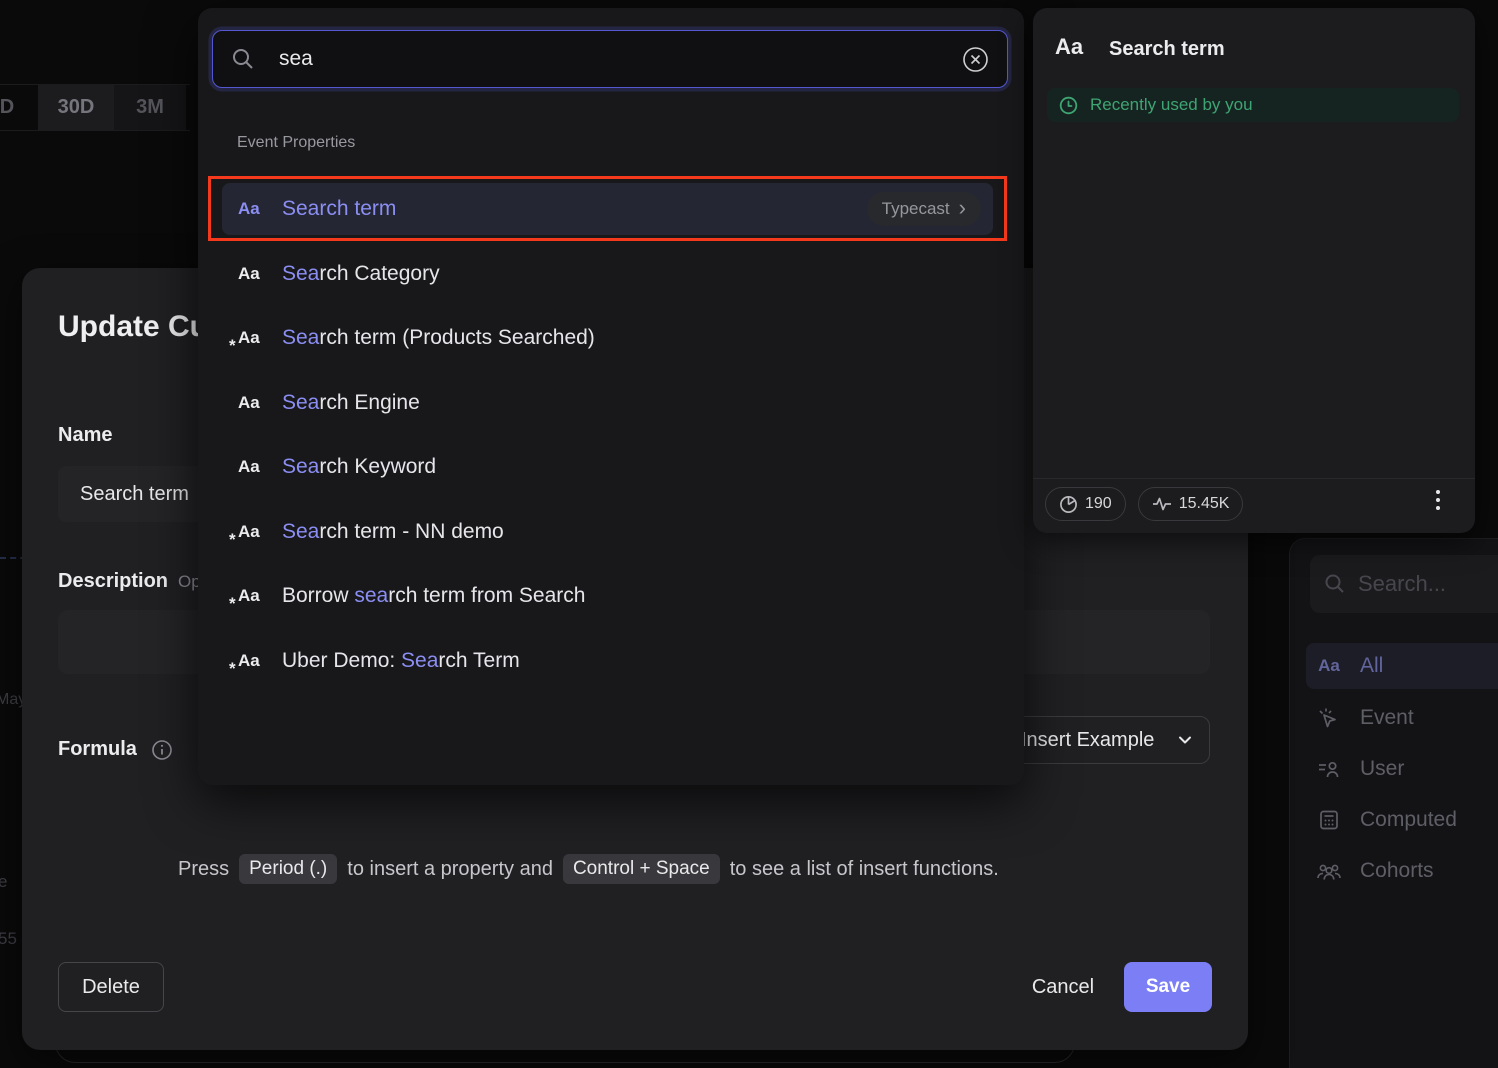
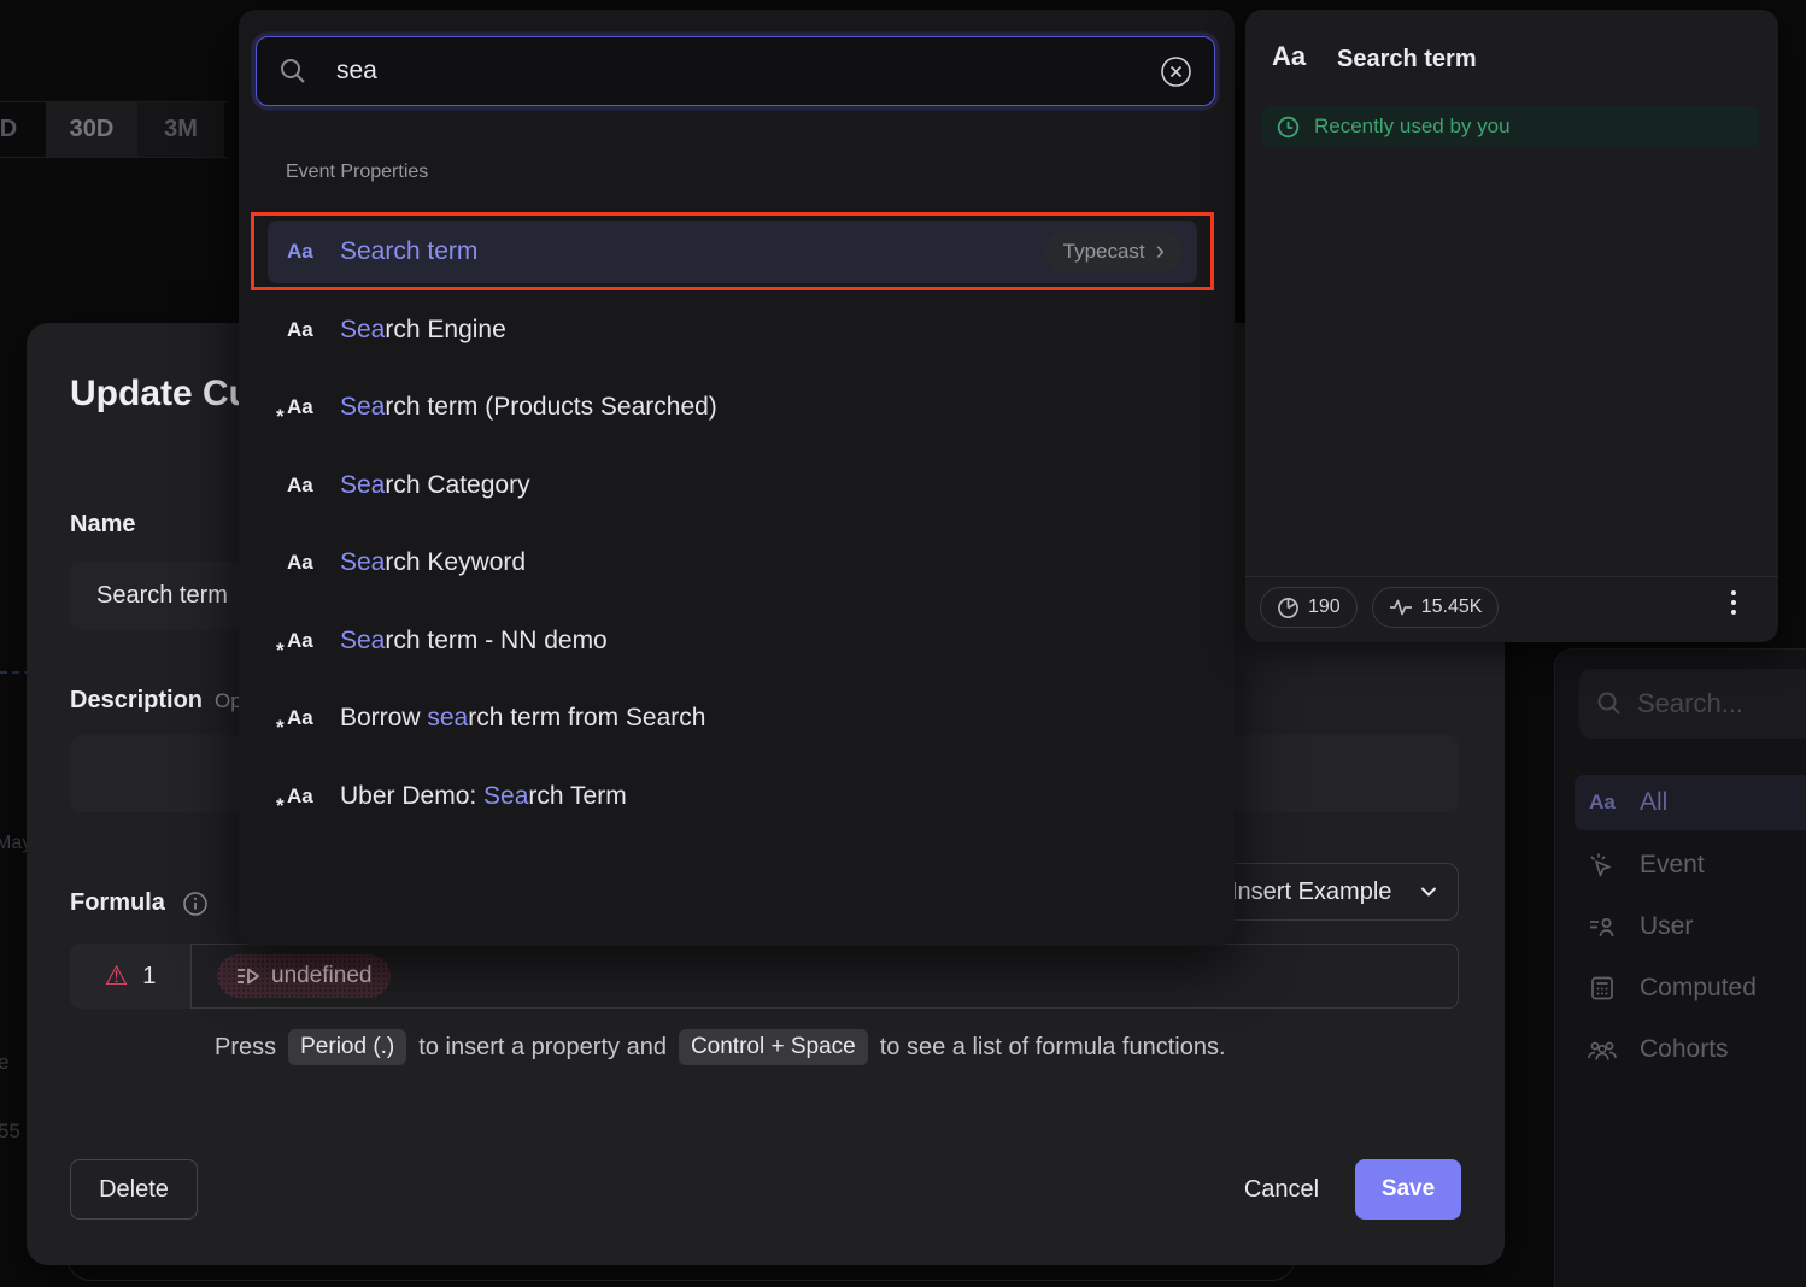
  D
  30D
  3M
  e
  55
  Search...
  Aa
  All
  Event
  User
  Computed
  Cohorts
  Update C
  Name
  Search term
  Description
  nsert Example
  Formula
+ ⚠
+ 1
+ undefined
  Press
  Period (.)
  to insert a property and
  Control + Space
- to see a list of insert functions.
+ to see a list of formula functions.
  Delete
  Cancel
  Save
  sea
  Event Properties
  Aa
  Search term
  Typecast
  ›
  Aa
- Search Category
+ Search Engine
  Aa
  *
  Search term (Products Searched)
  Aa
- Search Engine
+ Search Category
  Aa
  Search Keyword
  Aa
  *
  Search term - NN demo
  Aa
  *
  Borrow search term from Search
  Aa
  *
  Uber Demo: Search Term
  Aa
  Search term
  Recently used by you
  190
  15.45K
